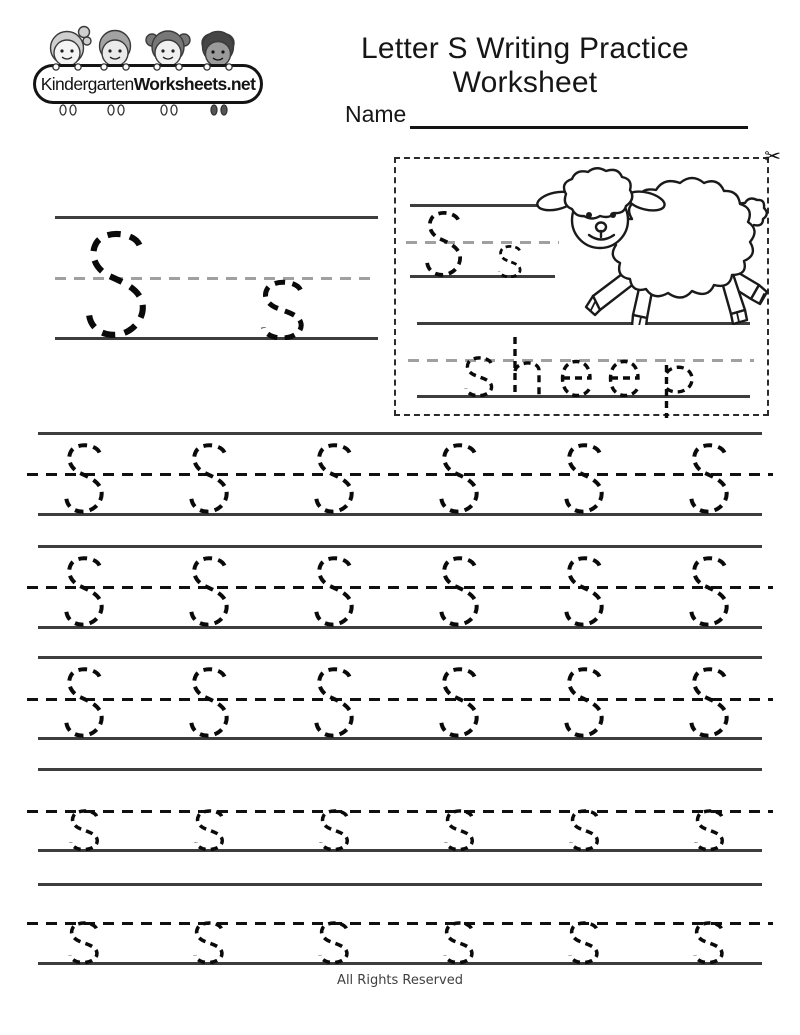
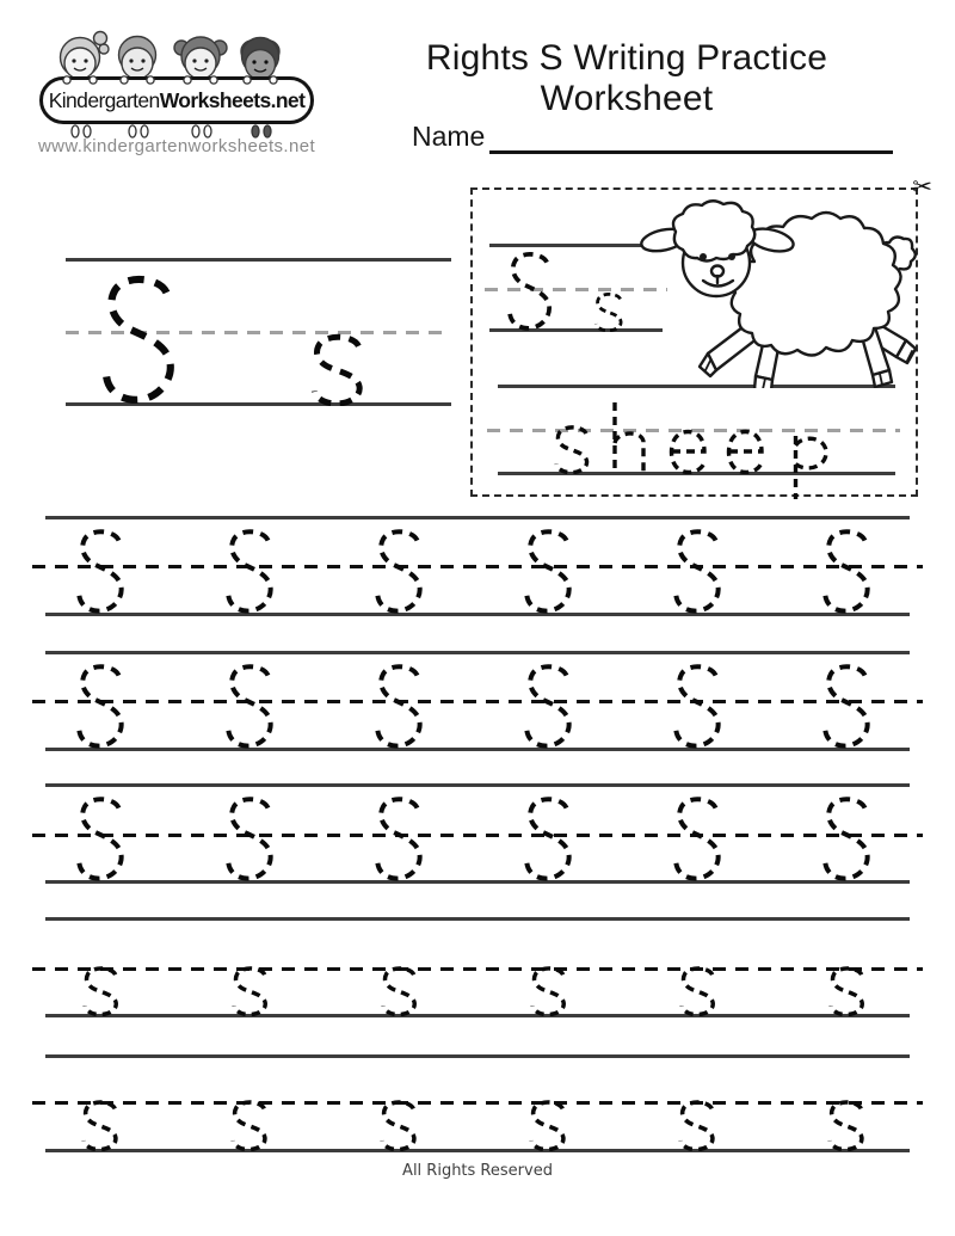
  Kindergarten
  Worksheets.net
+ www.kindergartenworksheets.net
- Letter S Writing Practice Worksheet
+ Rights S Writing Practice Worksheet
  Name
  ✂
  All Rights Reserved
